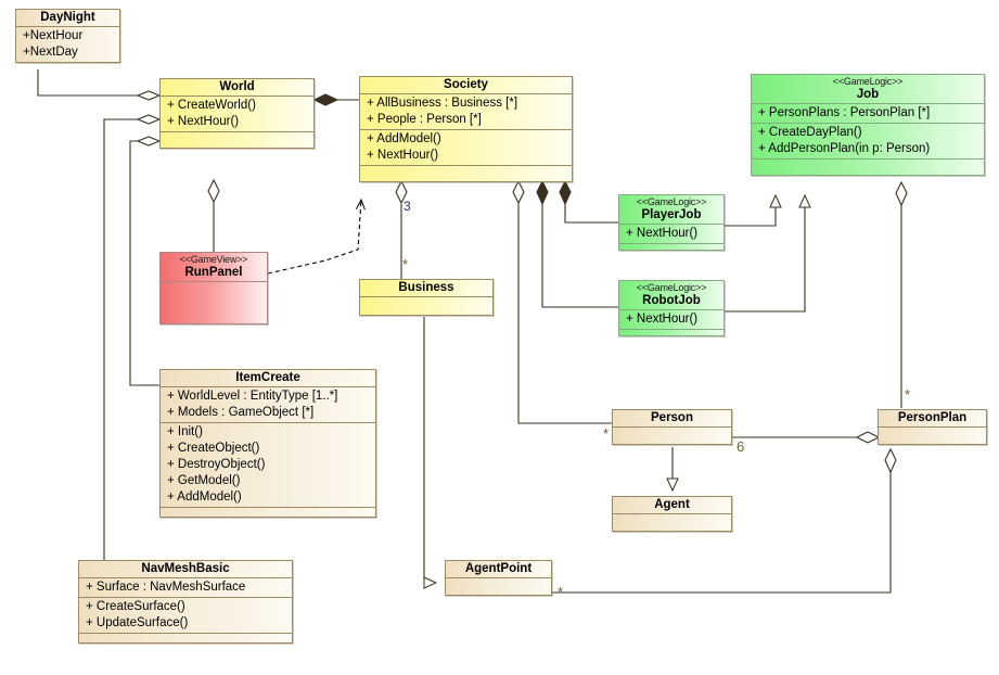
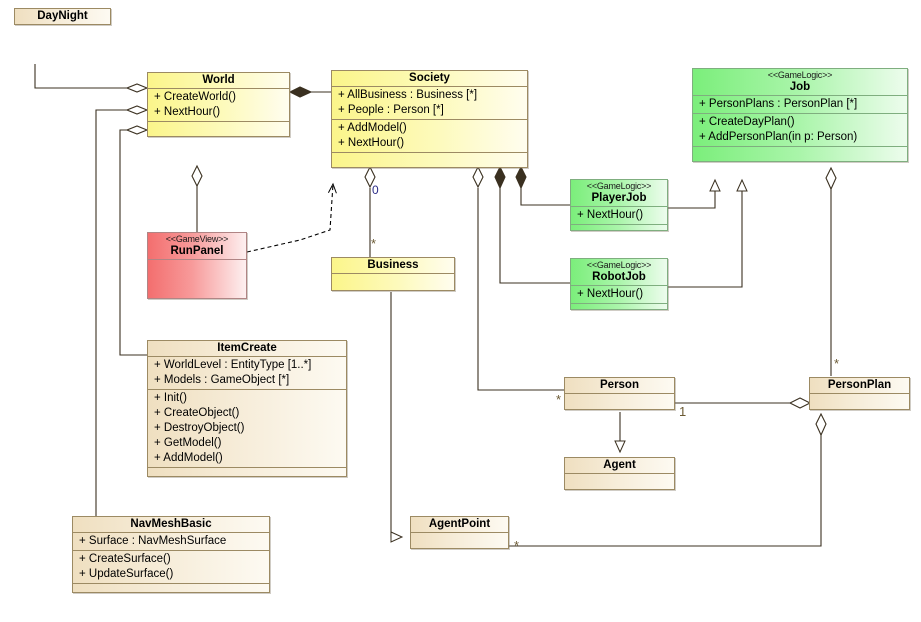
  DayNight
- +NextHour
- +NextDay
  World
  + CreateWorld()
  + NextHour()
  Society
  + AllBusiness : Business [*]
  + People : Person [*]
  + AddModel()
  + NextHour()
  <<GameLogic>>
  Job
  + PersonPlans : PersonPlan [*]
  + CreateDayPlan()
  + AddPersonPlan(in p: Person)
  <<GameLogic>>
  PlayerJob
  + NextHour()
  <<GameLogic>>
  RobotJob
  + NextHour()
  <<GameView>>
  RunPanel
  Business
  ItemCreate
  + WorldLevel : EntityType [1..*]
  + Models : GameObject [*]
  + Init()
  + CreateObject()
  + DestroyObject()
  + GetModel()
  + AddModel()
  NavMeshBasic
  + Surface : NavMeshSurface
  + CreateSurface()
  + UpdateSurface()
  Person
  Agent
  PersonPlan
  AgentPoint
- 3
+ 0
  *
  *
- 6
+ 1
  *
  *
